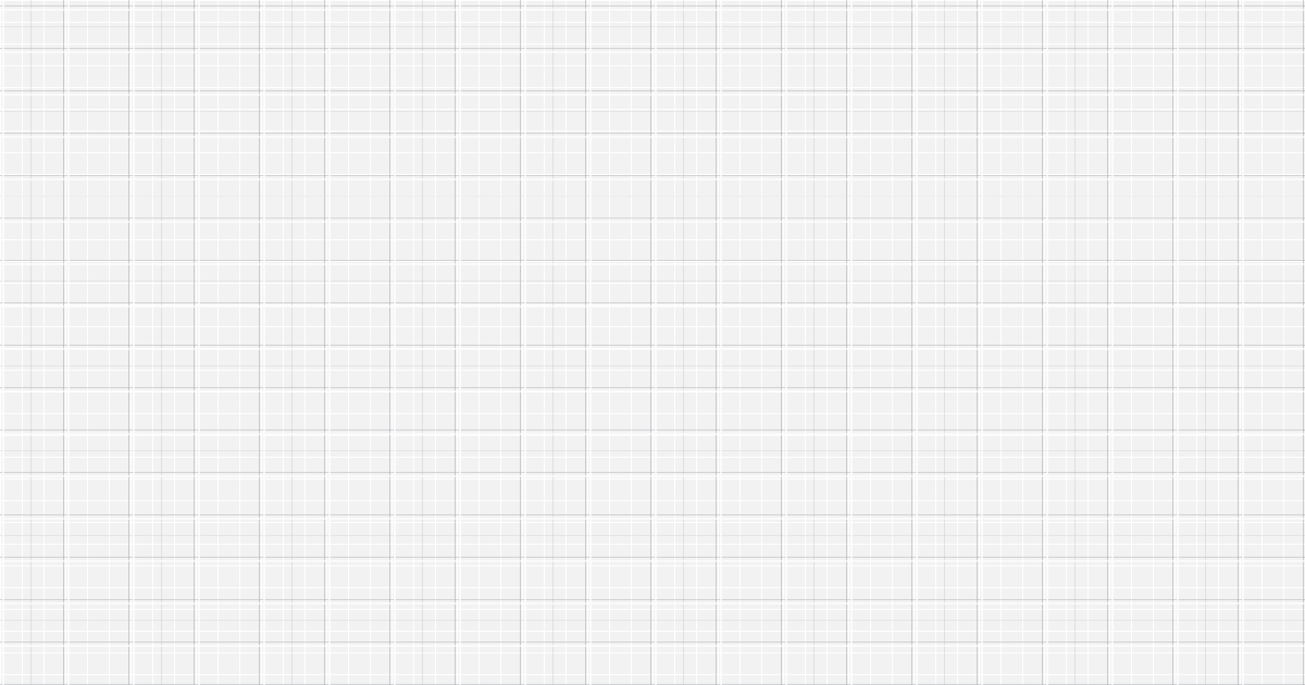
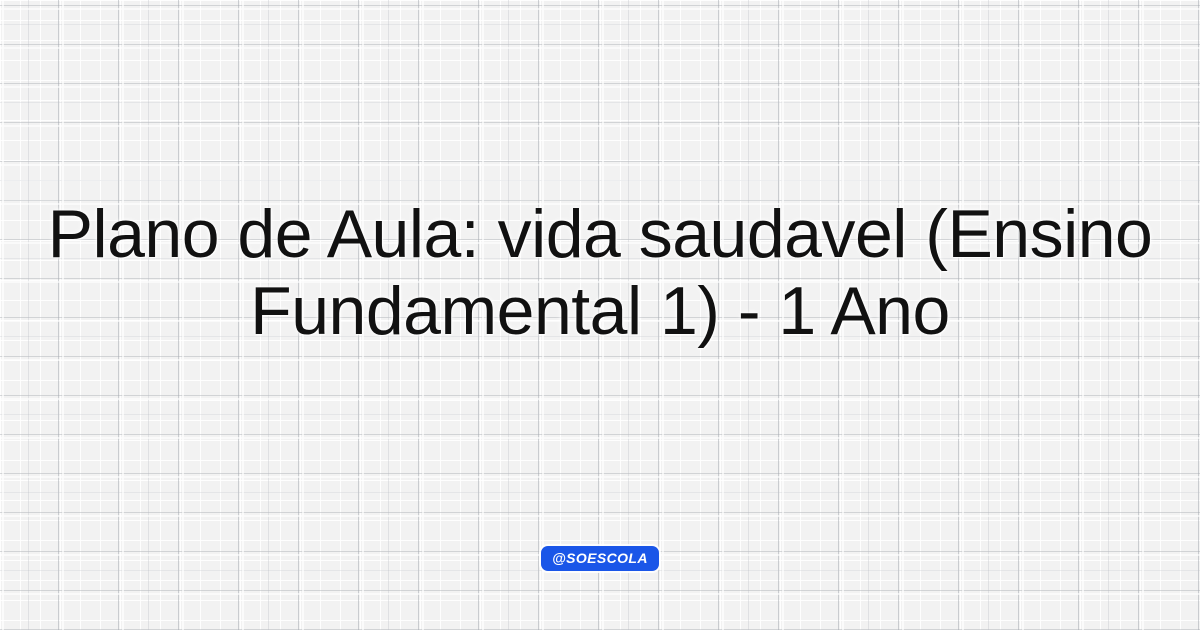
+ Plano de Aula: vida saudavel (Ensino Fundamental 1) - 1 Ano
+ @SOESCOLA
